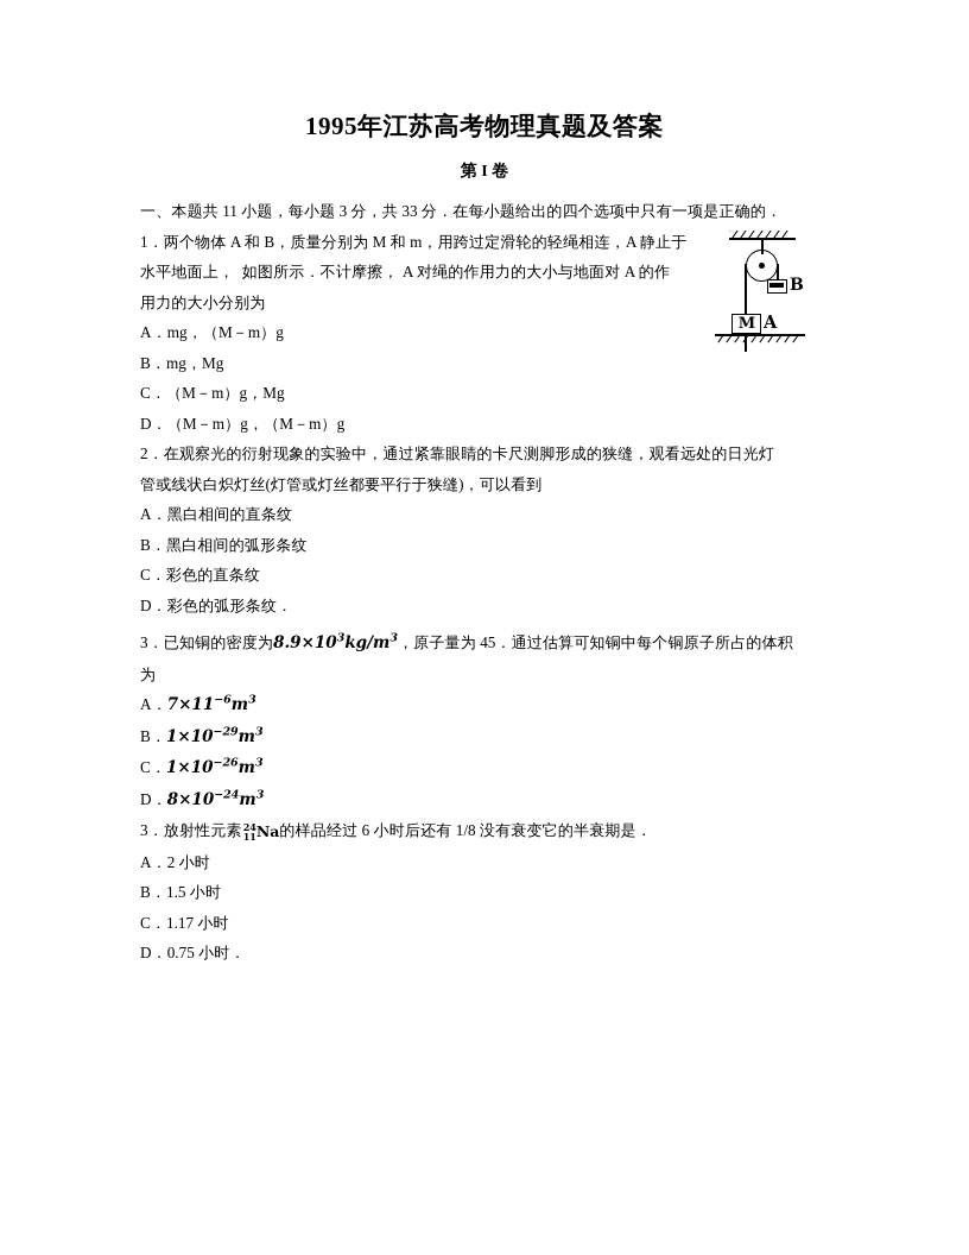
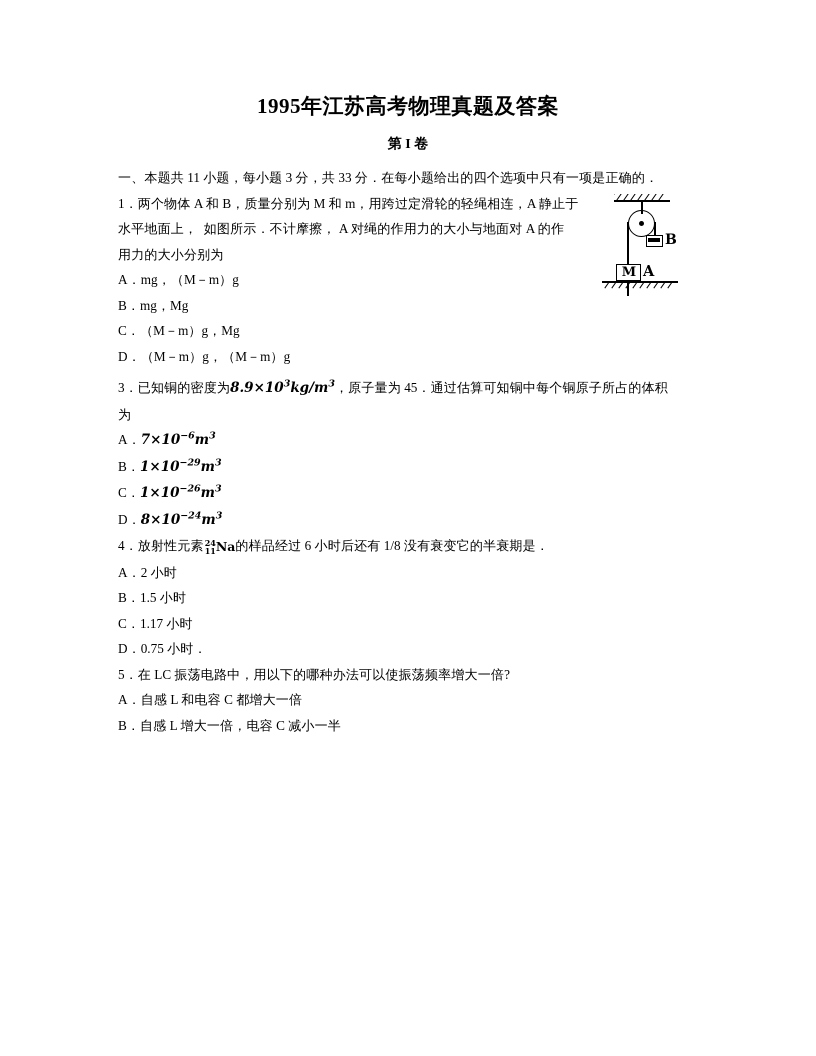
  1995年江苏高考物理真题及答案
  第 I 卷
  一、本题共 11 小题，每小题 3 分，共 33 分．在每小题给出的四个选项中只有一项是正确的．
  1．两个物体 A 和 B，质量分别为 M 和 m，用跨过定滑轮的轻绳相连，A 静止于
  水平地面上， 如图所示．不计摩擦， A 对绳的作用力的大小与地面对 A 的作
  用力的大小分别为
  A．mg，（M－m）g
  B．mg，Mg
  C．（M－m）g，Mg
  D．（M－m）g，（M－m）g
- 2．在观察光的衍射现象的实验中，通过紧靠眼睛的卡尺测脚形成的狭缝，观看远处的日光灯
- 管或线状白炽灯丝(灯管或灯丝都要平行于狭缝)，可以看到
- A．黑白相间的直条纹
- B．黑白相间的弧形条纹
- C．彩色的直条纹
- D．彩色的弧形条纹．
  3．已知铜的密度为8.9×103kg/m3，原子量为 45．通过估算可知铜中每个铜原子所占的体积
  为
- A．7×11−6m3
+ A．7×10−6m3
  B．1×10−29m3
  C．1×10−26m3
  D．8×10−24m3
- 3．放射性元素
+ 4．放射性元素
  24
  11
  Na的样品经过 6 小时后还有 1/8 没有衰变它的半衰期是．
  A．2 小时
  B．1.5 小时
  C．1.17 小时
  D．0.75 小时．
+ 5．在 LC 振荡电路中，用以下的哪种办法可以使振荡频率增大一倍?
+ A．自感 L 和电容 C 都增大一倍
+ B．自感 L 增大一倍，电容 C 减小一半
  B
  M
  A
